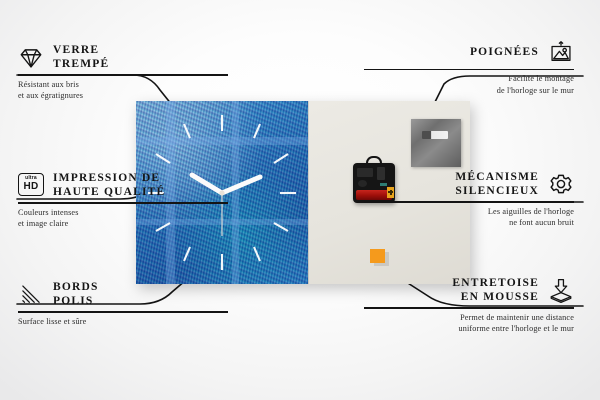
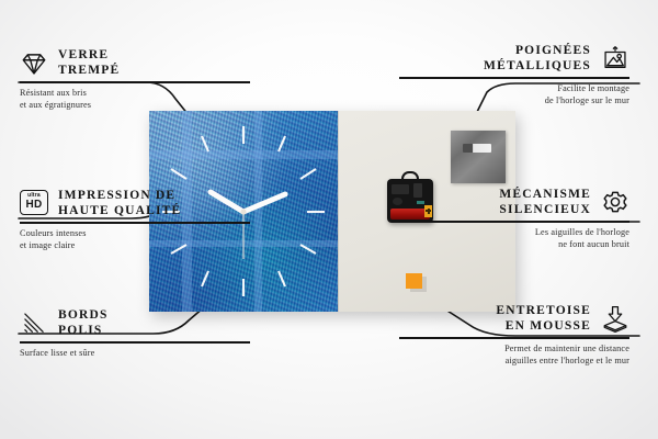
  VERRE
  TREMPÉ
  Résistant aux bris
  et aux égratignures
  HD
  IMPRESSION DE
  HAUTE QUALITÉ
  Couleurs intenses
  et image claire
  BORDS
  POLIS
  Surface lisse et sûre
  POIGNÉES
+ MÉTALLIQUES
  Facilite le montage
  de l'horloge sur le mur
  MÉCANISME
  SILENCIEUX
  Les aiguilles de l'horloge
  ne font aucun bruit
  ENTRETOISE
  EN MOUSSE
  Permet de maintenir une distance
- uniforme entre l'horloge et le mur
+ aiguilles entre l'horloge et le mur
